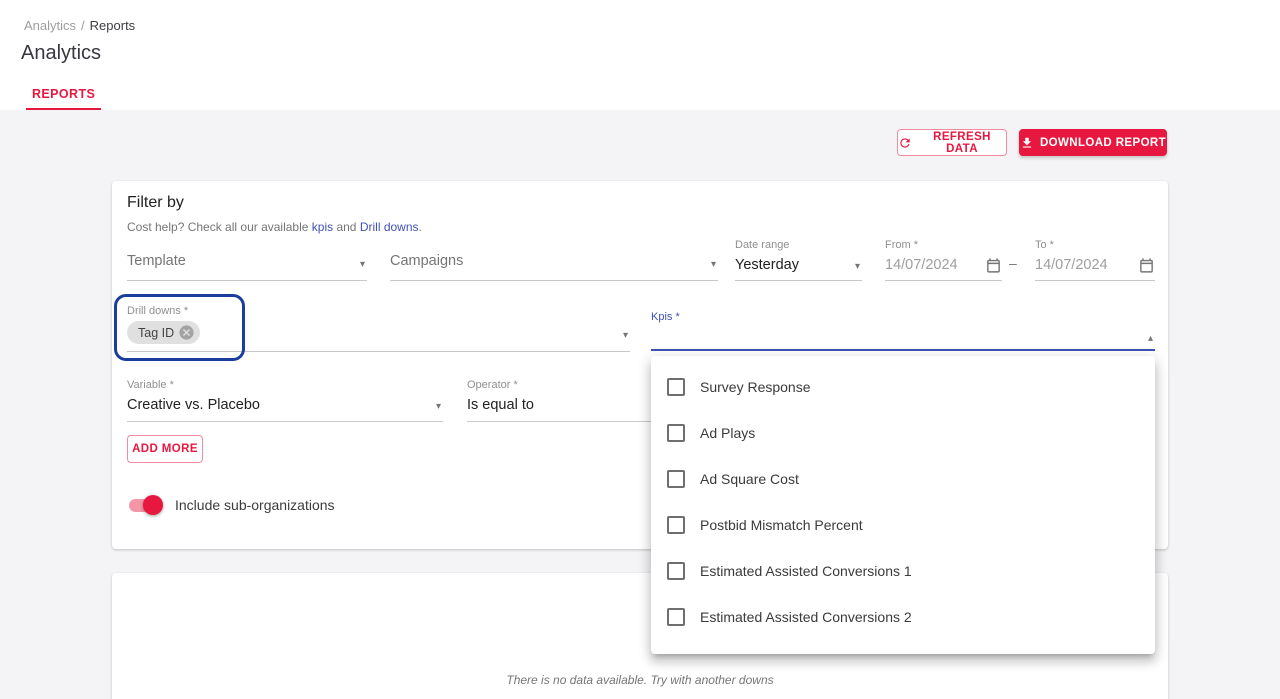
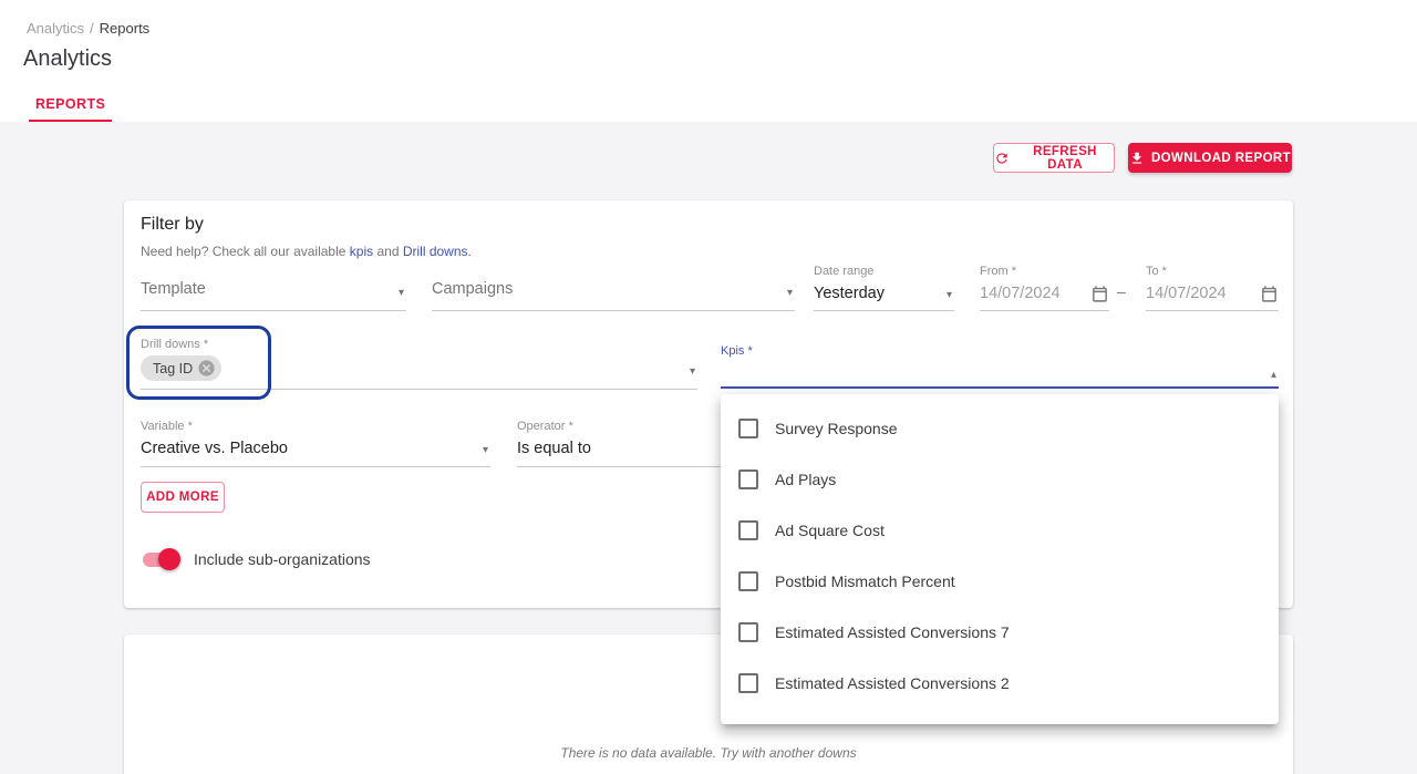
  Analytics / Reports
  Analytics
  REPORTS
  REFRESH DATA
  DOWNLOAD REPORT
  Filter by
- Cost help? Check all our available kpis and Drill downs.
+ Need help? Check all our available kpis and Drill downs.
  Template
  ▾
  Campaigns
  ▾
  Date range
  Yesterday
  ▾
  From *
  14/07/2024
  –
  To *
  14/07/2024
  Drill downs *
  Tag ID
  ▾
  Kpis *
  ▴
  Variable *
  Creative vs. Placebo
  ▾
  Operator *
  Is equal to
  ADD MORE
  Include sub-organizations
  There is no data available. Try with another downs
  Survey Response
  Ad Plays
  Ad Square Cost
  Postbid Mismatch Percent
- Estimated Assisted Conversions 1
+ Estimated Assisted Conversions 7
  Estimated Assisted Conversions 2
